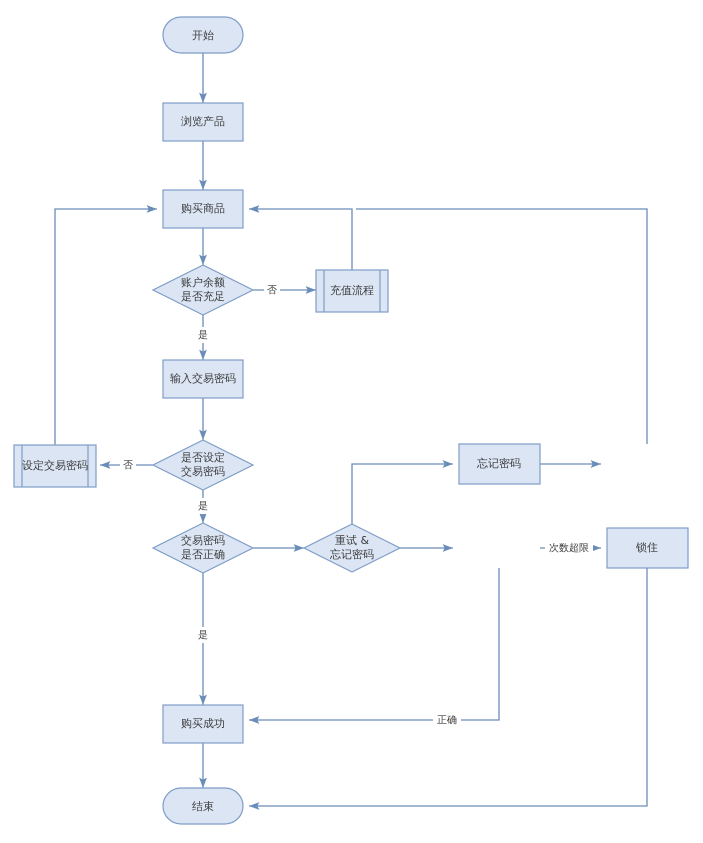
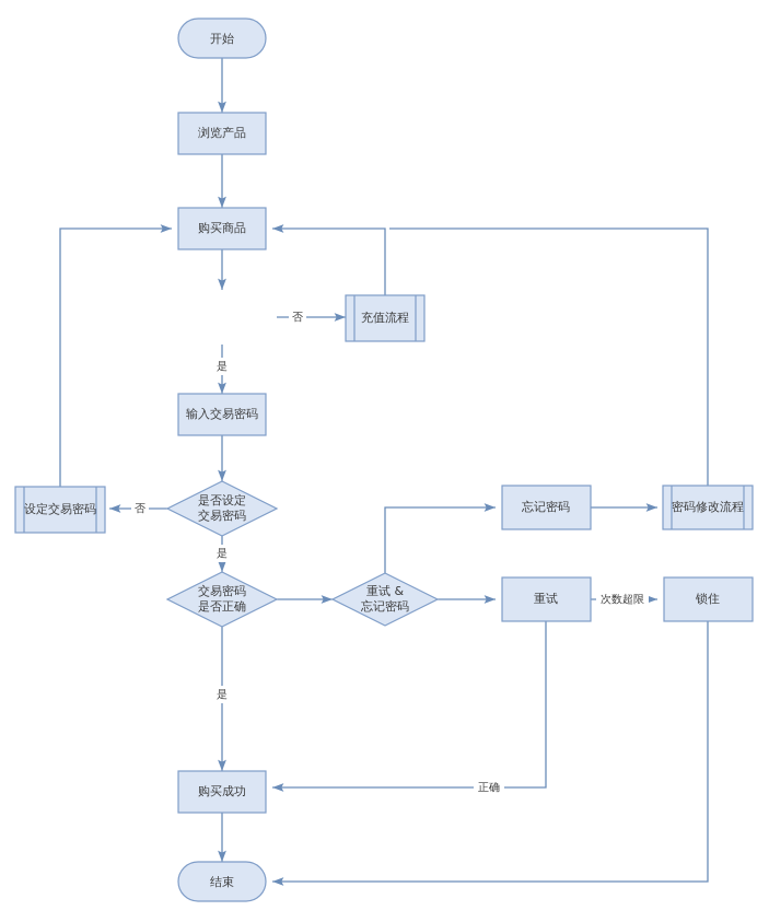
  开始
  浏览产品
  购买商品
- 账户余额
- 是否充足
  充值流程
  输入交易密码
  是否设定
  交易密码
  设定交易密码
  交易密码
  是否正确
  重试 &
  忘记密码
  忘记密码
+ 密码修改流程
+ 重试
  锁住
  购买成功
  结束
  否
  是
  否
  是
  是
  次数超限
  正确
